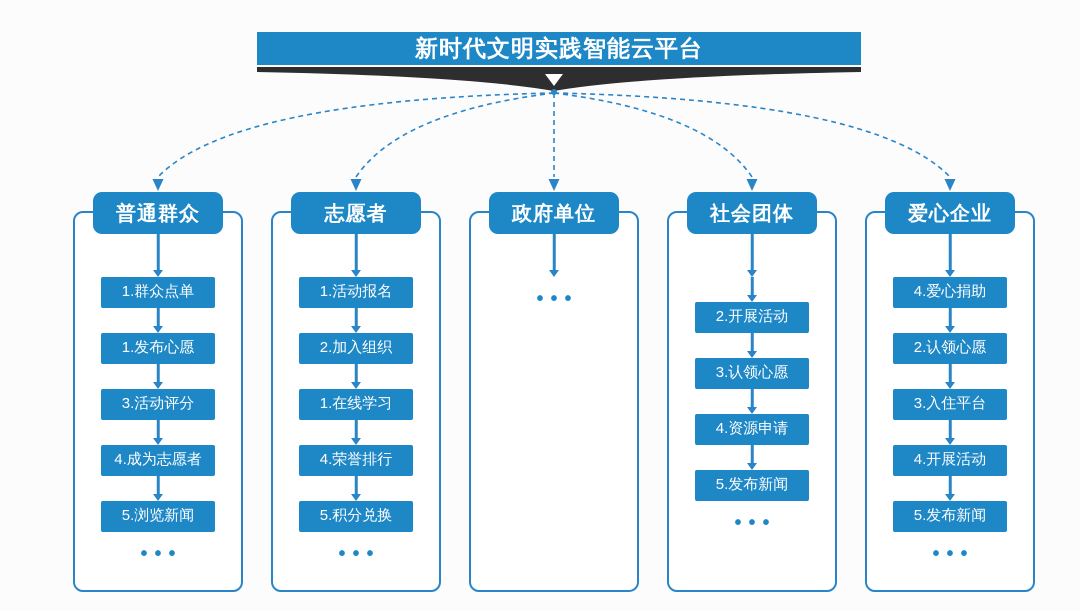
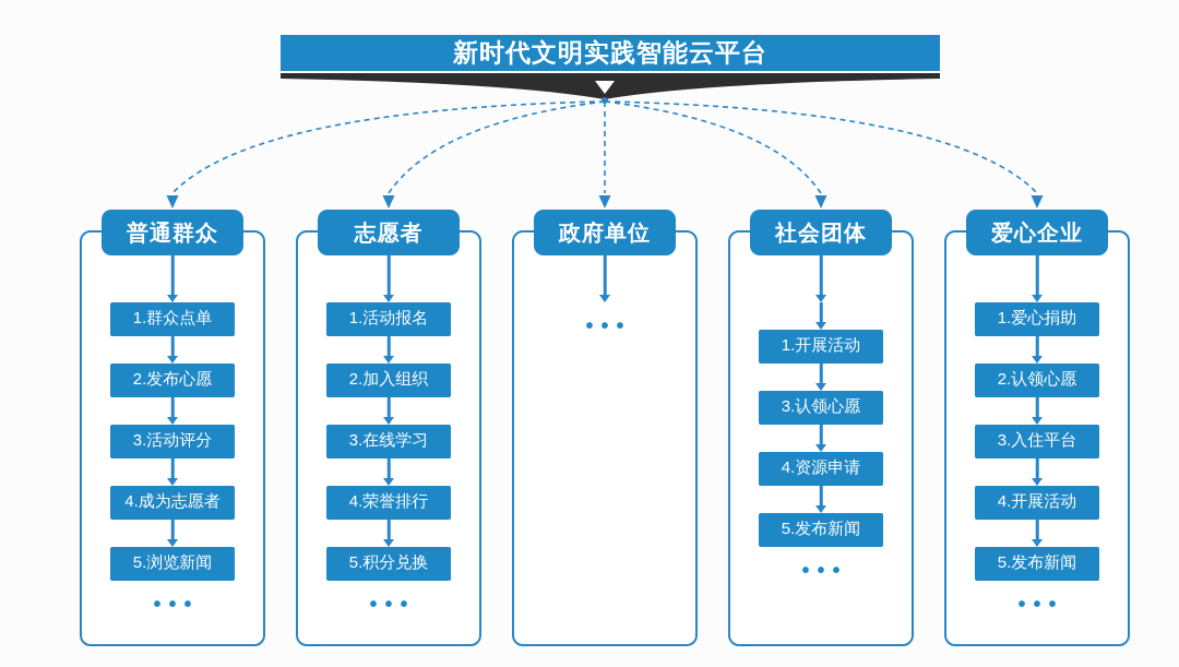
  新时代文明实践智能云平台
  普通群众
  1.群众点单
- 1.发布心愿
+ 2.发布心愿
  3.活动评分
  4.成为志愿者
  5.浏览新闻
  •••
  志愿者
  1.活动报名
  2.加入组织
- 1.在线学习
+ 3.在线学习
  4.荣誉排行
  5.积分兑换
  •••
  政府单位
  •••
  社会团体
- 2.开展活动
+ 1.开展活动
  3.认领心愿
  4.资源申请
  5.发布新闻
  •••
  爱心企业
- 4.爱心捐助
+ 1.爱心捐助
  2.认领心愿
  3.入住平台
  4.开展活动
  5.发布新闻
  •••
